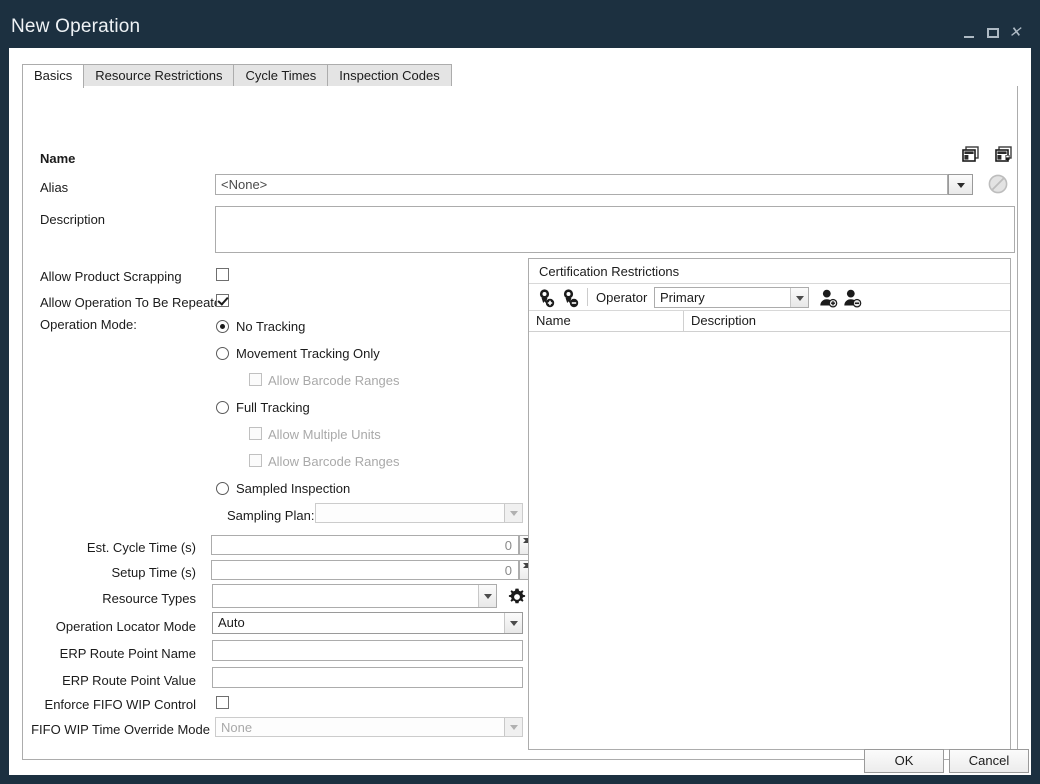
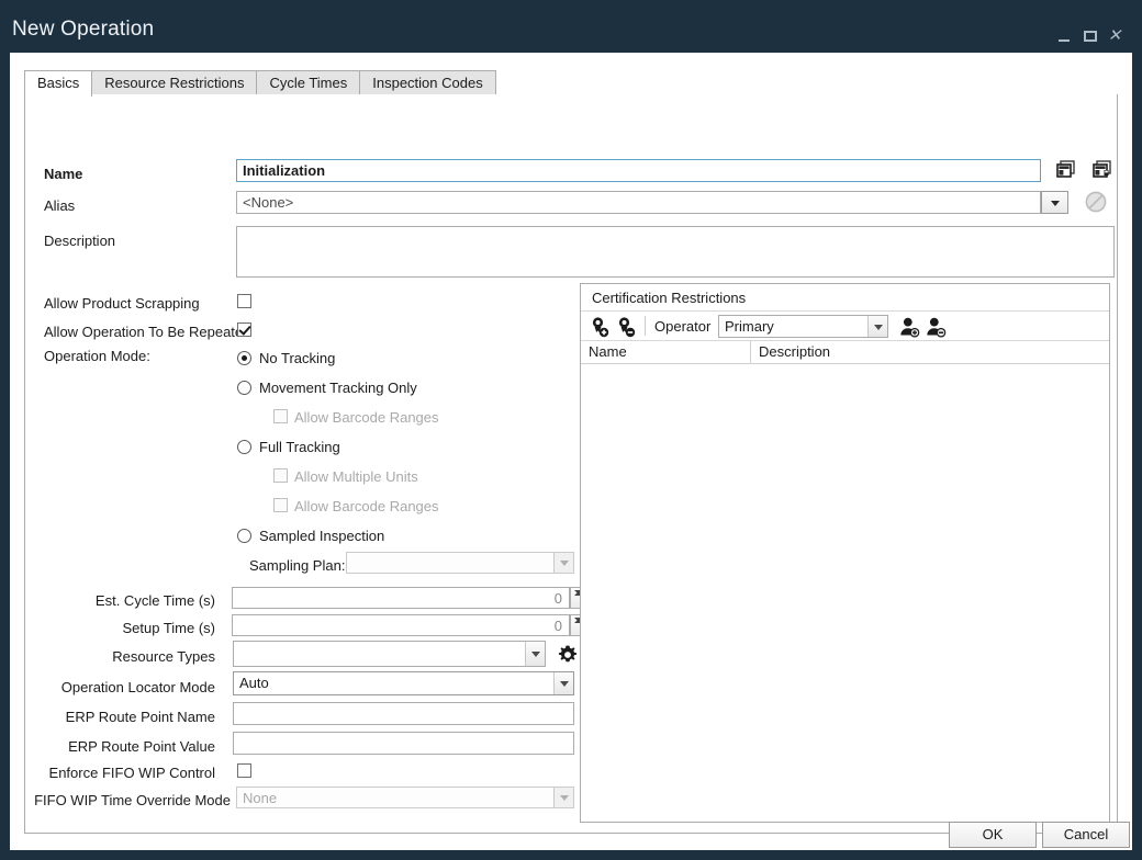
  New Operation
  ✕
  Basics
  Resource Restrictions
  Cycle Times
  Inspection Codes
  Name
+ Initialization
  Alias
  <None>
  Description
  Allow Product Scrapping
  Allow Operation To Be Repeat
  Operation Mode:
  No Tracking
  Movement Tracking Only
  Allow Barcode Ranges
  Full Tracking
  Allow Multiple Units
  Allow Barcode Ranges
  Sampled Inspection
  Sampling Plan:
  Est. Cycle Time (s)
  0
  Setup Time (s)
  0
  Resource Types
  Operation Locator Mode
  Auto
  ERP Route Point Name
  ERP Route Point Value
  Enforce FIFO WIP Control
  FIFO WIP Time Override Mode
  None
  Certification Restrictions
  Operator
  Primary
  Name
  Description
  OK
  Cancel
